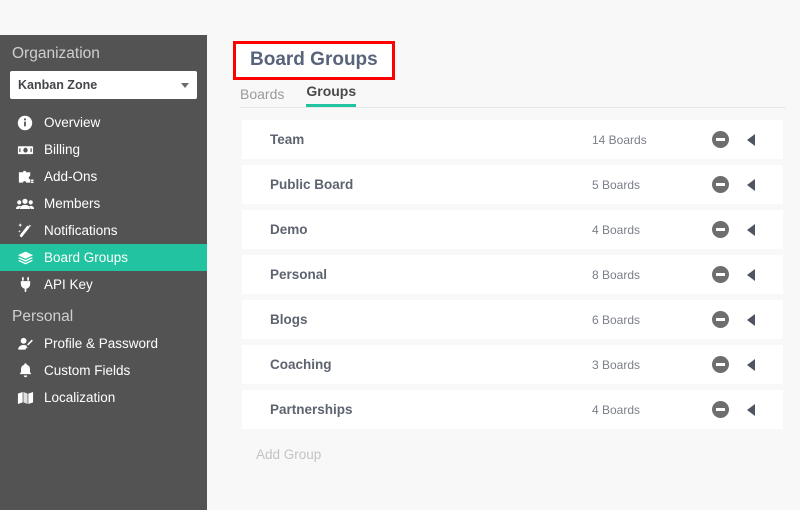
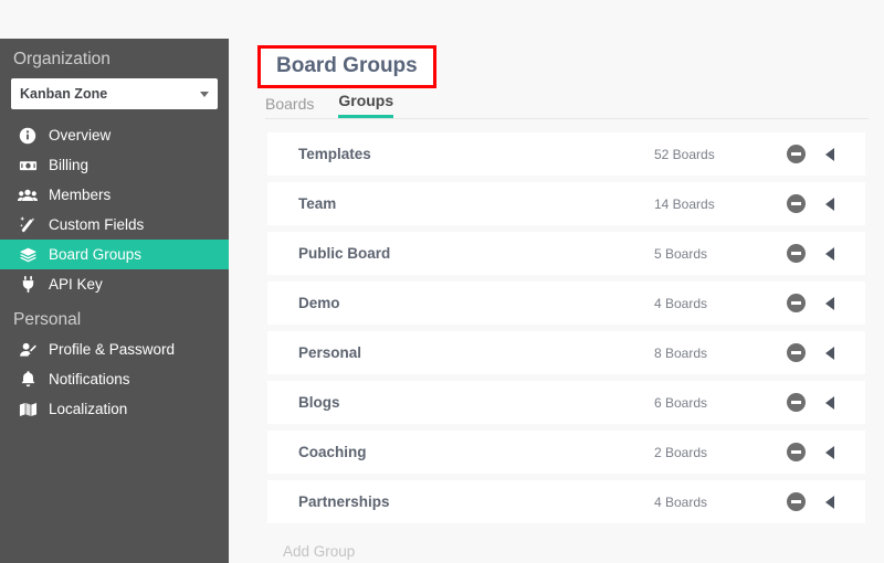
  Organization
  Kanban Zone
  Overview
  Billing
- Add-Ons
  Members
- Notifications
+ Custom Fields
  Board Groups
  API Key
  Personal
  Profile & Password
- Custom Fields
+ Notifications
  Localization
  Board Groups
  Boards
  Groups
+ Templates
+ 52 Boards
  Team
  14 Boards
  Public Board
  5 Boards
  Demo
  4 Boards
  Personal
  8 Boards
  Blogs
  6 Boards
  Coaching
- 3 Boards
+ 2 Boards
  Partnerships
  4 Boards
  Add Group
